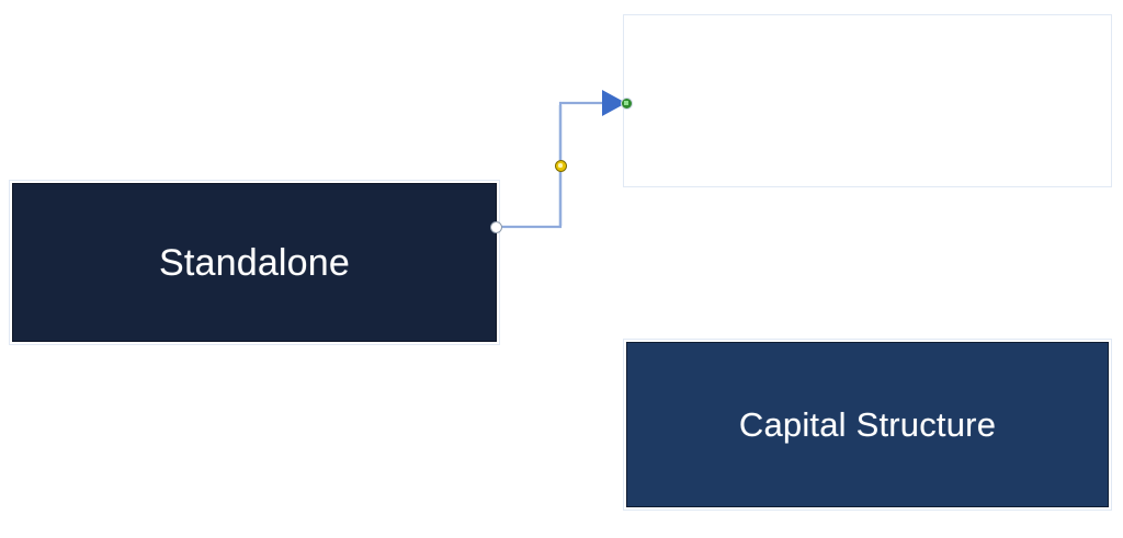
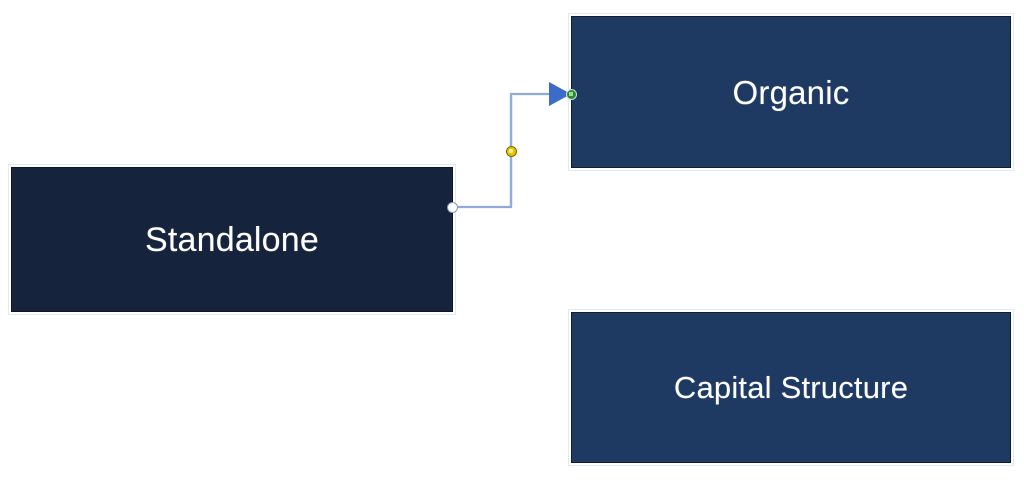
  Standalone
+ Organic
  Capital Structure
